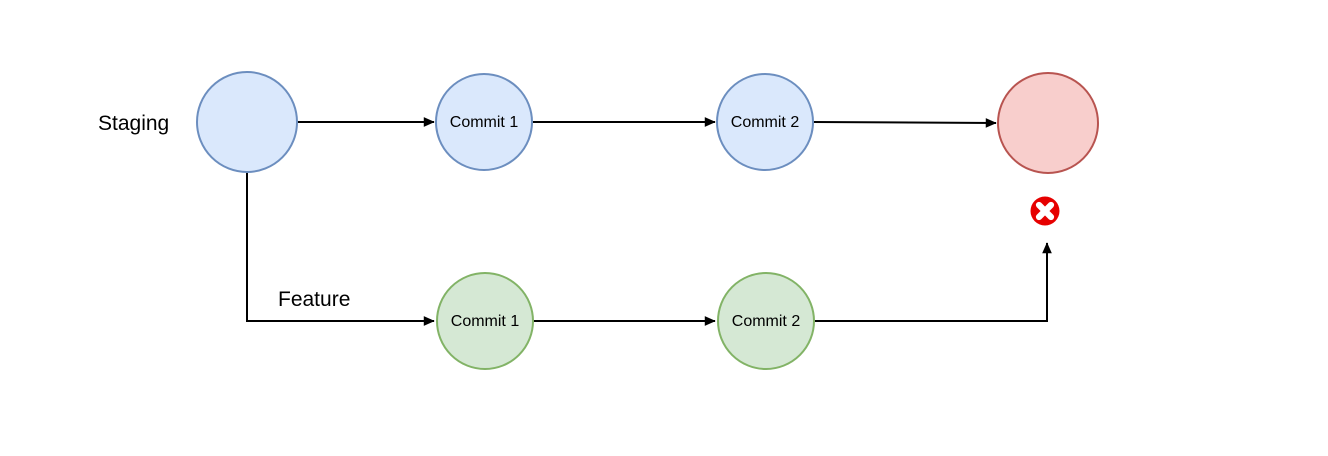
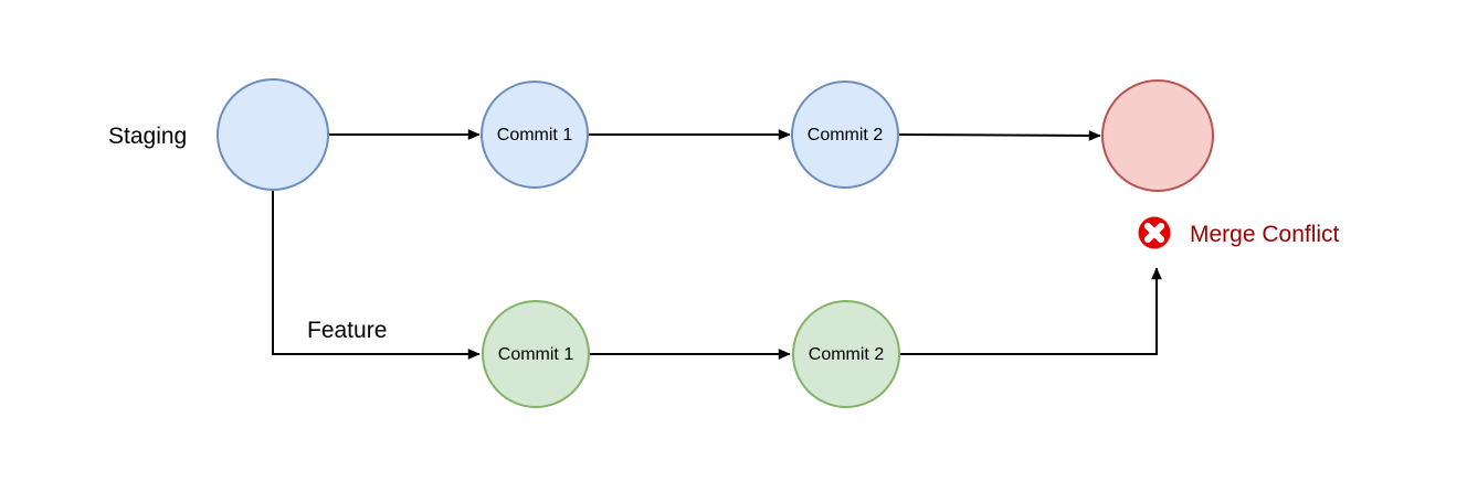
  Commit 1
  Commit 2
  Commit 1
  Commit 2
  Staging
  Feature
+ Merge Conflict
